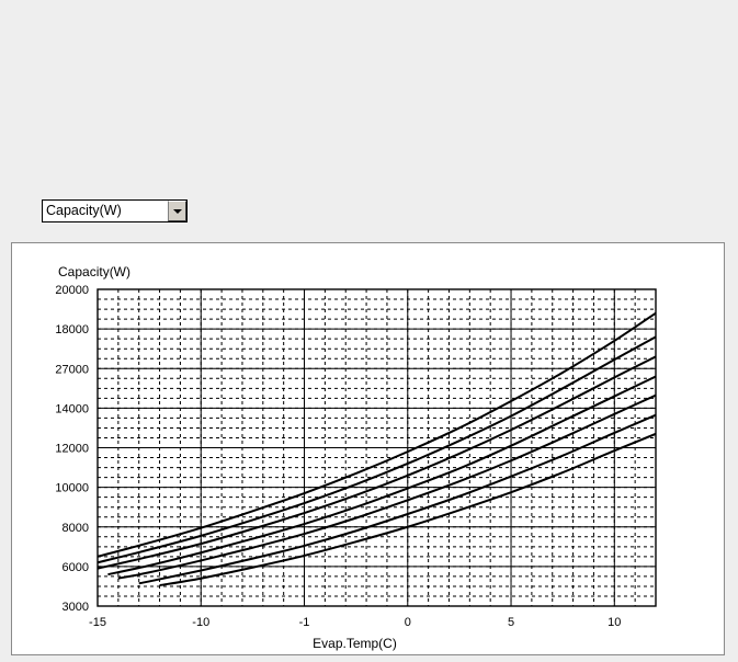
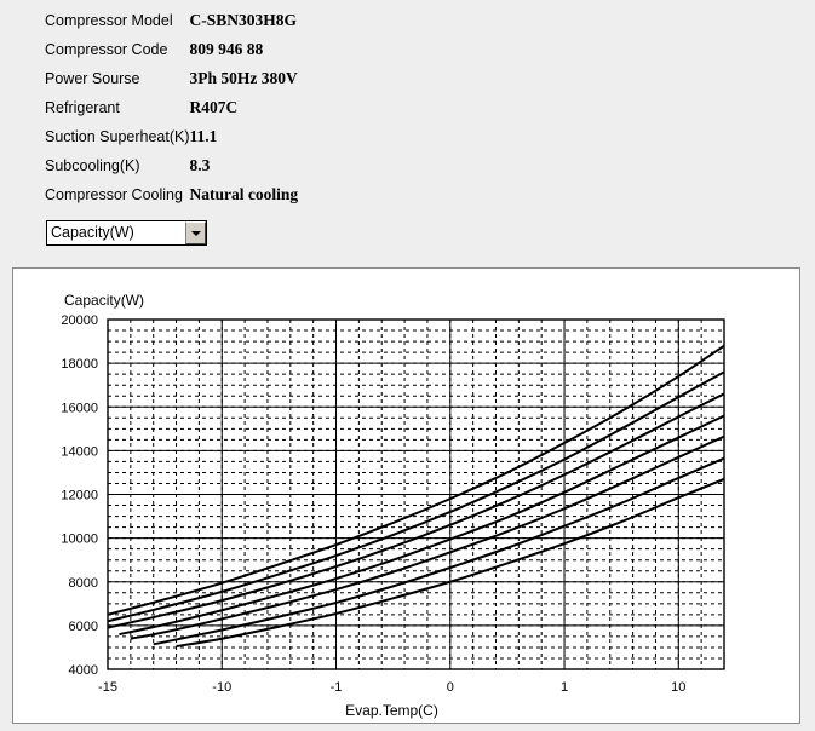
+ Compressor Model	C-SBN303H8G
+ Compressor Code	809 946 88
+ Power Sourse	3Ph 50Hz 380V
+ Refrigerant	R407C
+ Suction Superheat(K)	11.1
+ Subcooling(K)	8.3
+ Compressor Cooling	Natural cooling
  Capacity(W)
  -15
  -10
  -1
  0
- 5
+ 1
  10
- 3000
+ 4000
  6000
  8000
  10000
  12000
  14000
- 27000
+ 16000
  18000
  20000
  Evap.Temp(C)
  Capacity(W)
